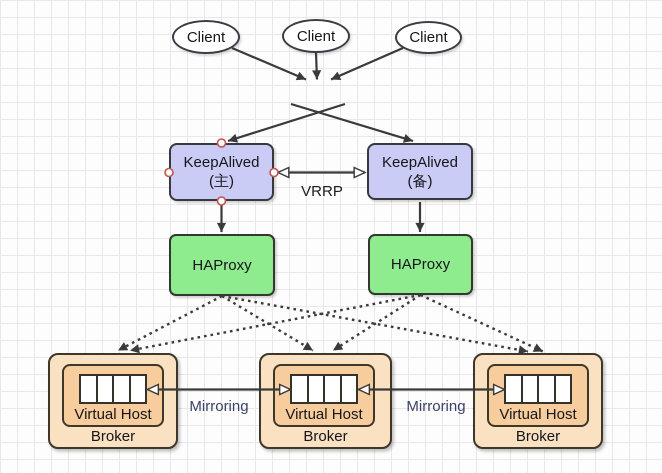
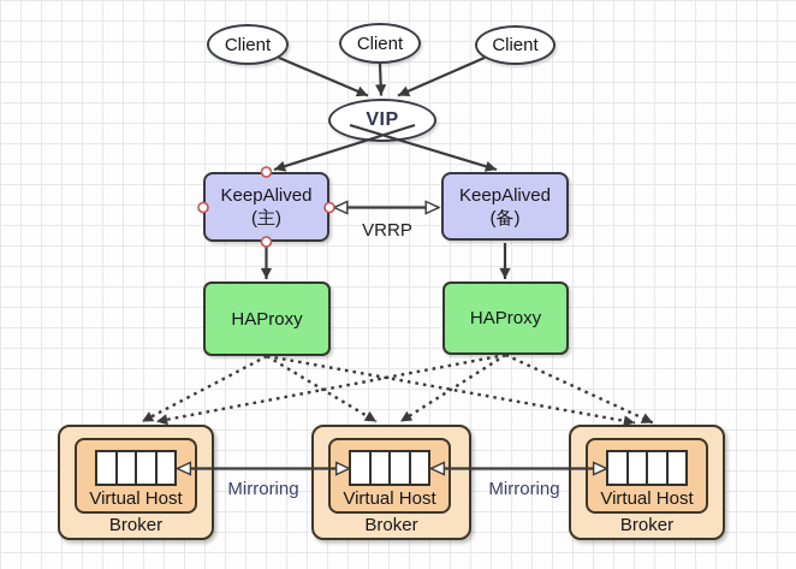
  Client
  Client
  Client
+ VIP
  KeepAlived
  (主)
  KeepAlived
  (备)
  HAProxy
  HAProxy
  Virtual Host
  Broker
  Virtual Host
  Broker
  Virtual Host
  Broker
  VRRP
  Mirroring
  Mirroring
